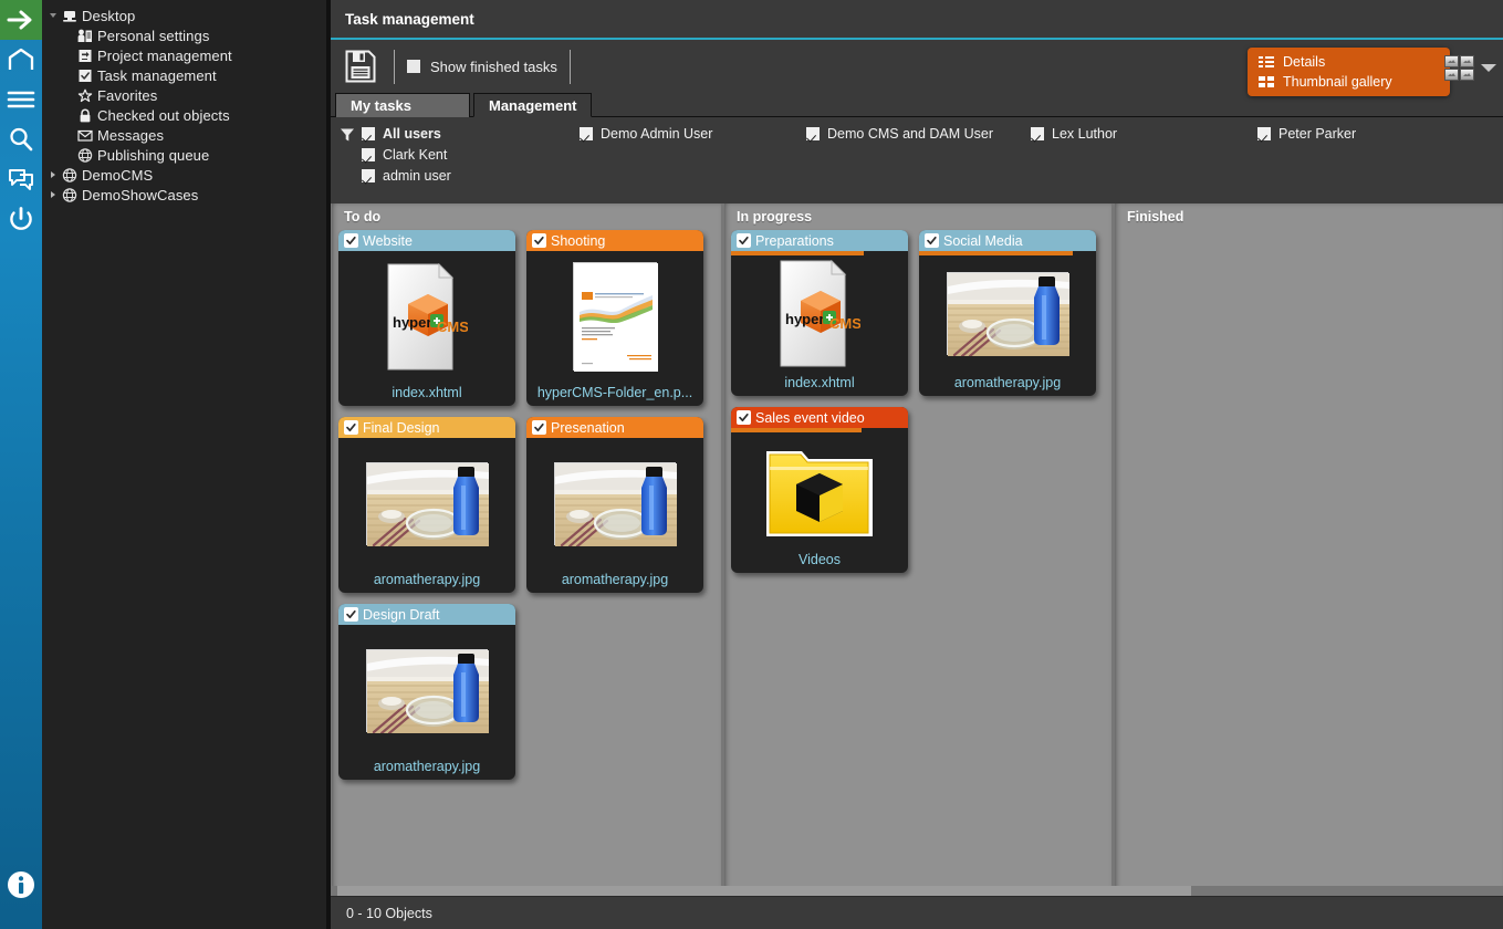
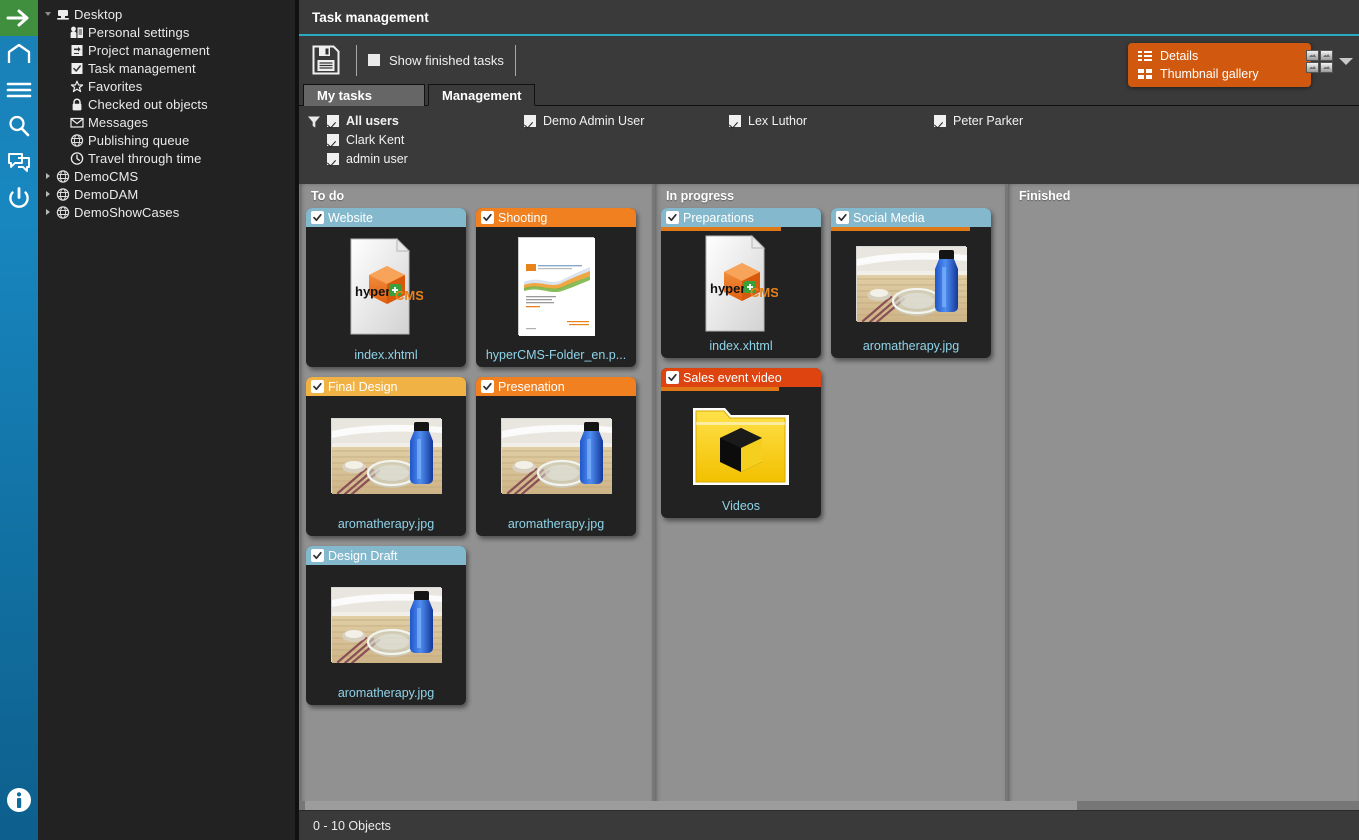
  Desktop
  Personal settings
  Project management
  Task management
  Favorites
  Checked out objects
  Messages
  Publishing queue
+ Travel through time
  DemoCMS
+ DemoDAM
  DemoShowCases
  Task management
  Show finished tasks
  Details
  Thumbnail gallery
  My tasks
  Management
  All users
  Clark Kent
  admin user
  Demo Admin User
- Demo CMS and DAM User
  Lex Luthor
  Peter Parker
  To do
  Website
  hyper
  CMS
  index.xhtml
  Shooting
  hyperCMS-Folder_en.p...
  Final Design
  aromatherapy.jpg
  Presenation
  aromatherapy.jpg
  Design Draft
  aromatherapy.jpg
  In progress
  Preparations
  hyper
  CMS
  index.xhtml
  Social Media
  aromatherapy.jpg
  Sales event video
  Videos
  Finished
  0 - 10 Objects
